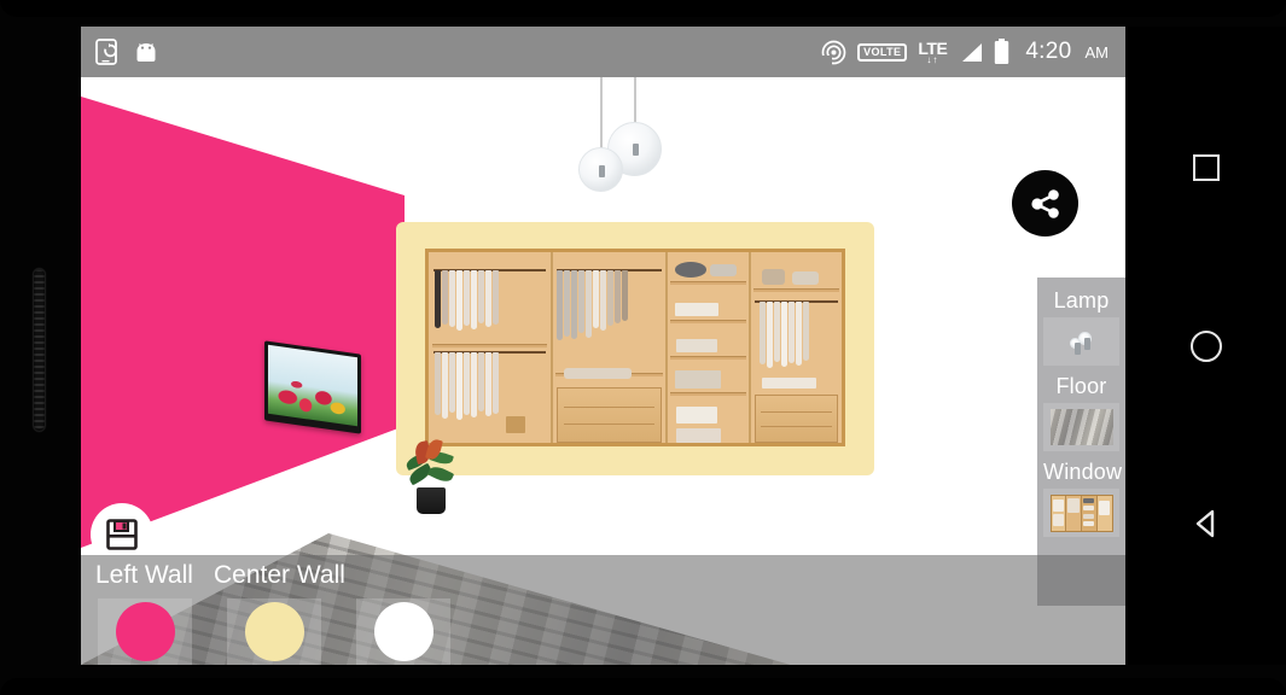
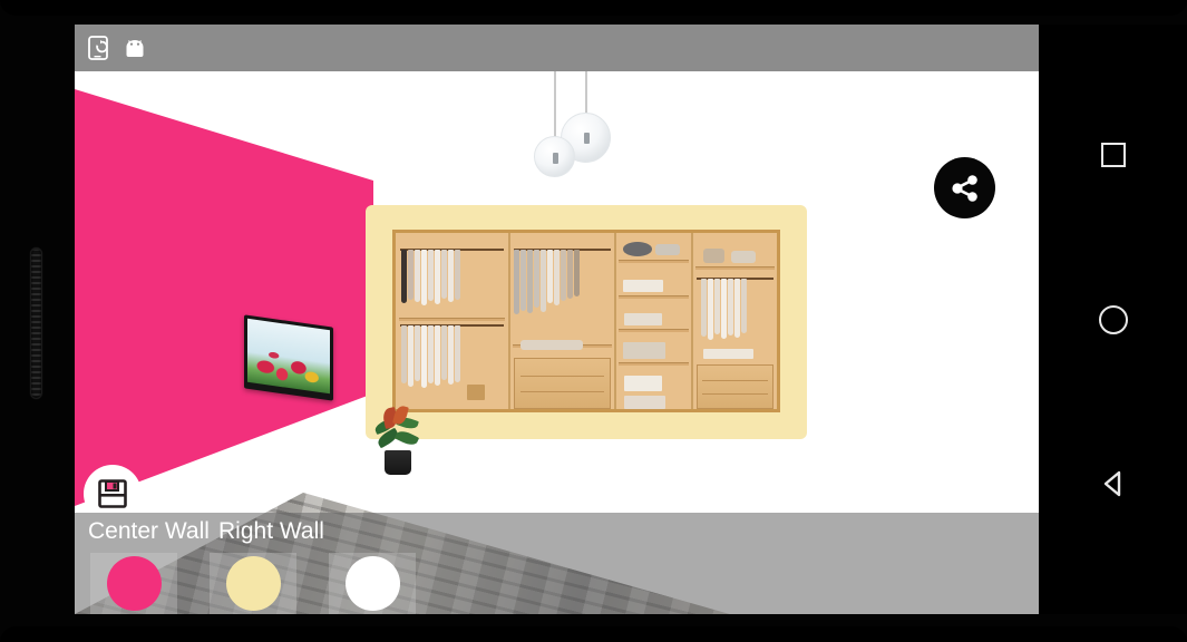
- VOLTE
- LTE
- ↓↑
- 4:20
- AM
- Lamp
- Floor
- Window
- Left Wall
  Center Wall
+ Right Wall
